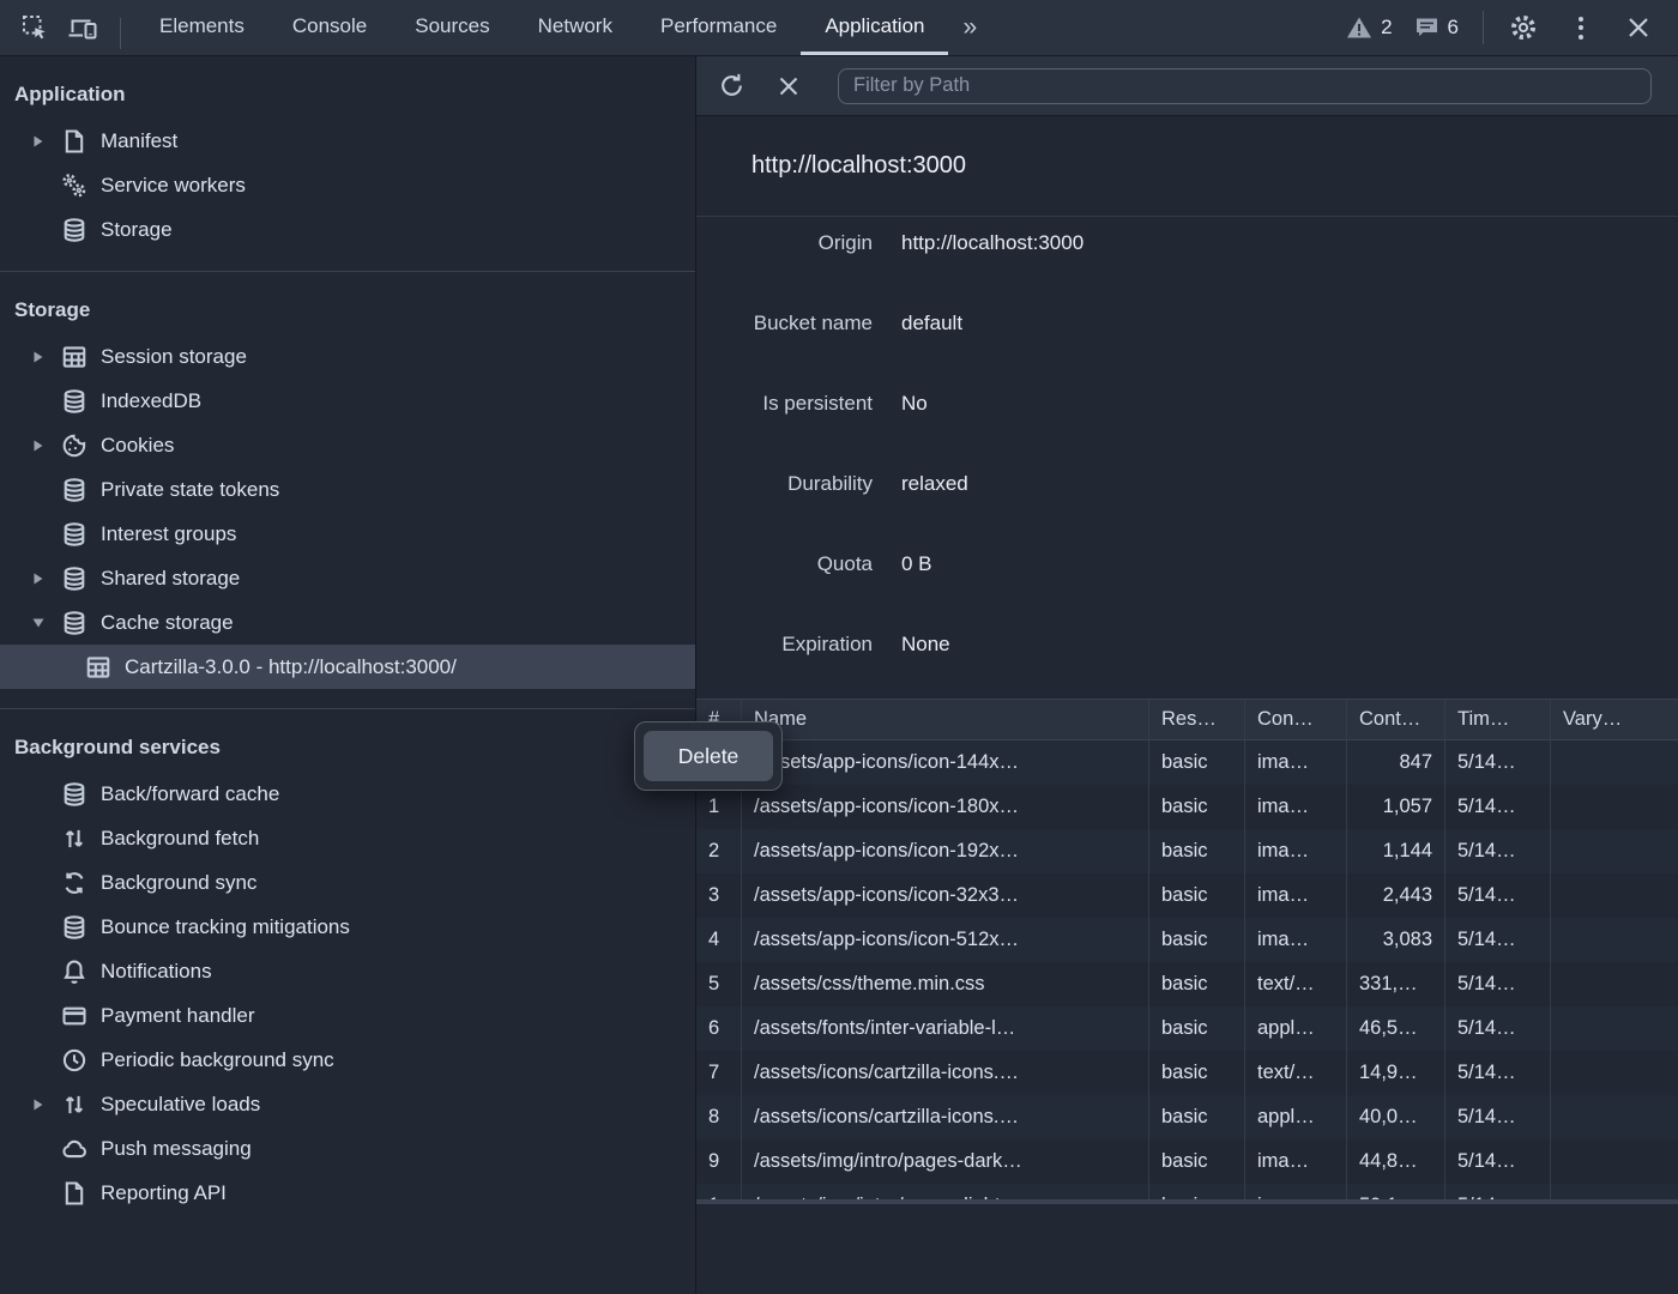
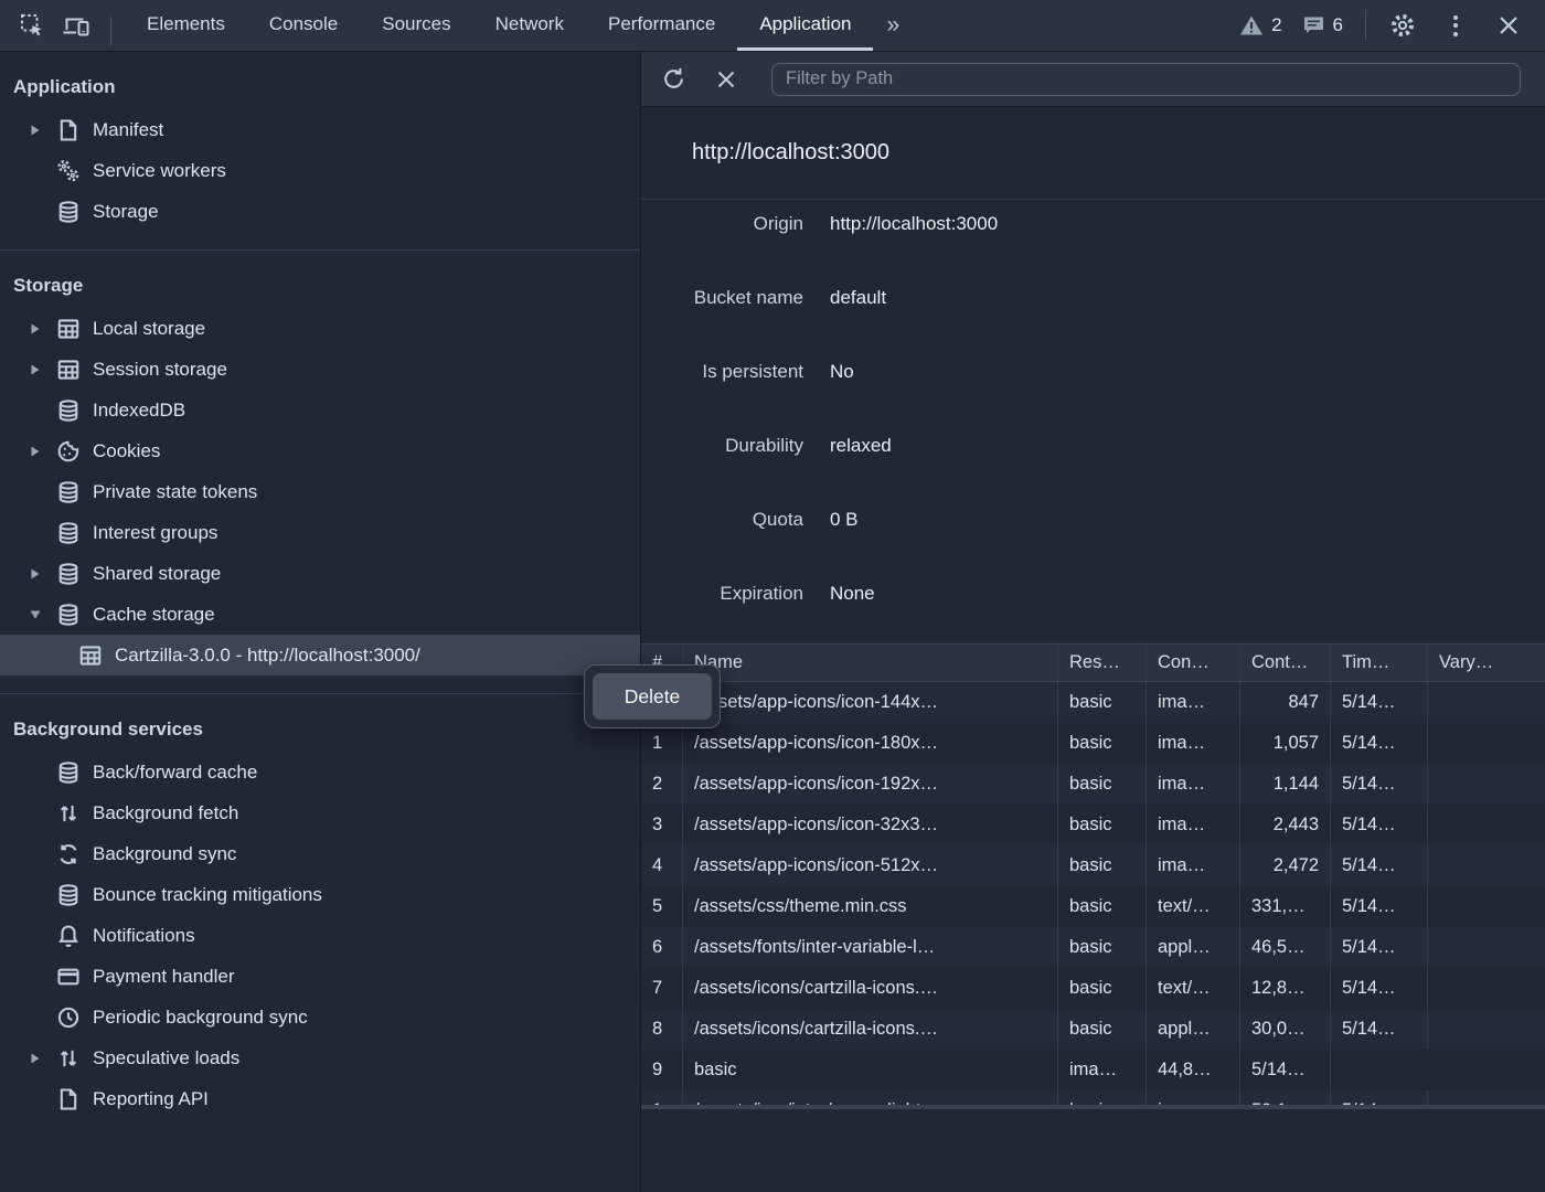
  Elements
  Console
  Sources
  Network
  Performance
  Application
  »
  2
  6
  Application
  Manifest
  Service workers
  Storage
  Storage
+ Local storage
  Session storage
  IndexedDB
  Cookies
  Private state tokens
  Interest groups
  Shared storage
  Cache storage
  Cartzilla-3.0.0 - http://localhost:3000/
  Background services
  Back/forward cache
  Background fetch
  Background sync
  Bounce tracking mitigations
  Notifications
  Payment handler
  Periodic background sync
  Speculative loads
- Push messaging
  Reporting API
  Filter by Path
  http://localhost:3000
  Origin
  http://localhost:3000
  Bucket name
  default
  Is persistent
  No
  Durability
  relaxed
  Quota
  0 B
  Expiration
  None
  #
  Name
  Res…
  Con…
  Cont…
  Tim…
  Vary…
  sets/app-icons/icon-144x…
  basic
  ima…
  847
  5/14…
  1
  /assets/app-icons/icon-180x…
  basic
  ima…
  1,057
  5/14…
  2
  /assets/app-icons/icon-192x…
  basic
  ima…
  1,144
  5/14…
  3
  /assets/app-icons/icon-32x3…
  basic
  ima…
  2,443
  5/14…
  4
  /assets/app-icons/icon-512x…
  basic
  ima…
- 3,083
+ 2,472
  5/14…
  5
  /assets/css/theme.min.css
  basic
  text/…
  331,…
  5/14…
  6
  /assets/fonts/inter-variable-l…
  basic
  appl…
  46,5…
  5/14…
  7
  /assets/icons/cartzilla-icons.…
  basic
  text/…
- 14,9…
+ 12,8…
  5/14…
  8
  /assets/icons/cartzilla-icons.…
  basic
  appl…
- 40,0…
+ 30,0…
  5/14…
  9
- /assets/img/intro/pages-dark…
  basic
  ima…
  44,8…
  5/14…
  Delete
